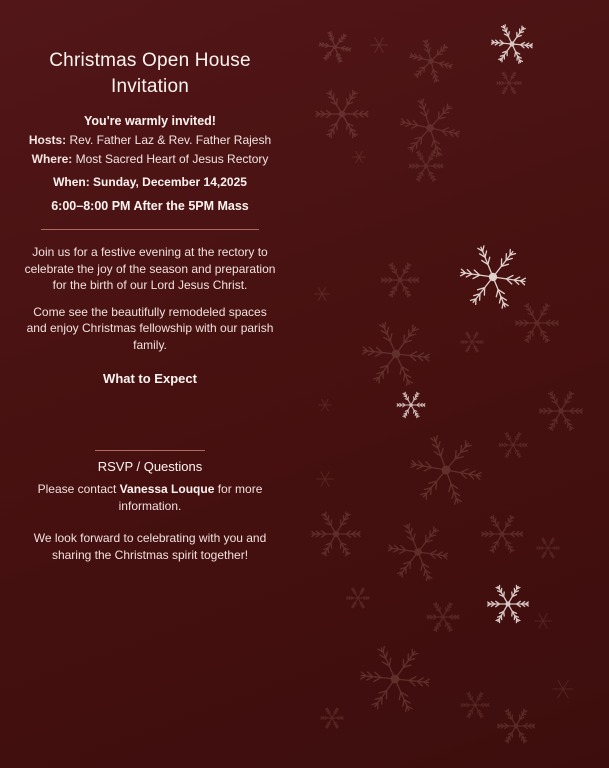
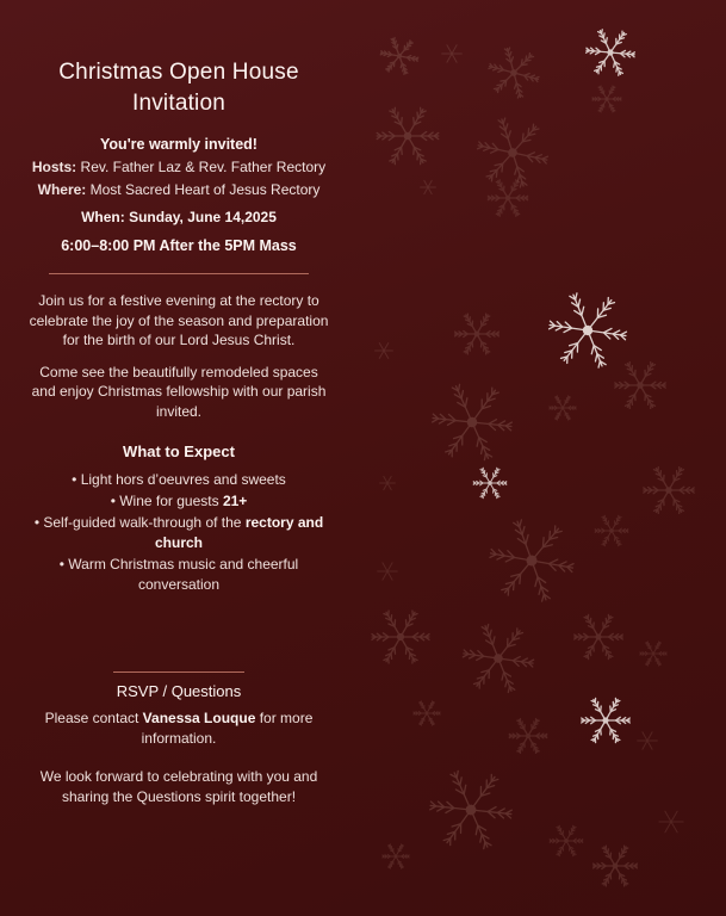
  Christmas Open House Invitation
  You're warmly invited!
- Hosts: Rev. Father Laz & Rev. Father Rajesh
+ Hosts: Rev. Father Laz & Rev. Father Rectory
  Where: Most Sacred Heart of Jesus Rectory
- When: Sunday, December 14,2025
+ When: Sunday, June 14,2025
  6:00–8:00 PM After the 5PM Mass
  Join us for a festive evening at the rectory to celebrate the joy of the season and preparation for the birth of our Lord Jesus Christ.
- Come see the beautifully remodeled spaces and enjoy Christmas fellowship with our parish family.
+ Come see the beautifully remodeled spaces and enjoy Christmas fellowship with our parish invited.
  What to Expect
+ • Light hors d’oeuvres and sweets
+ • Wine for guests 21+
+ • Self-guided walk-through of the rectory and church
+ • Warm Christmas music and cheerful conversation
  RSVP / Questions
  Please contact Vanessa Louque for more information.
- We look forward to celebrating with you and sharing the Christmas spirit together!
+ We look forward to celebrating with you and sharing the Questions spirit together!
